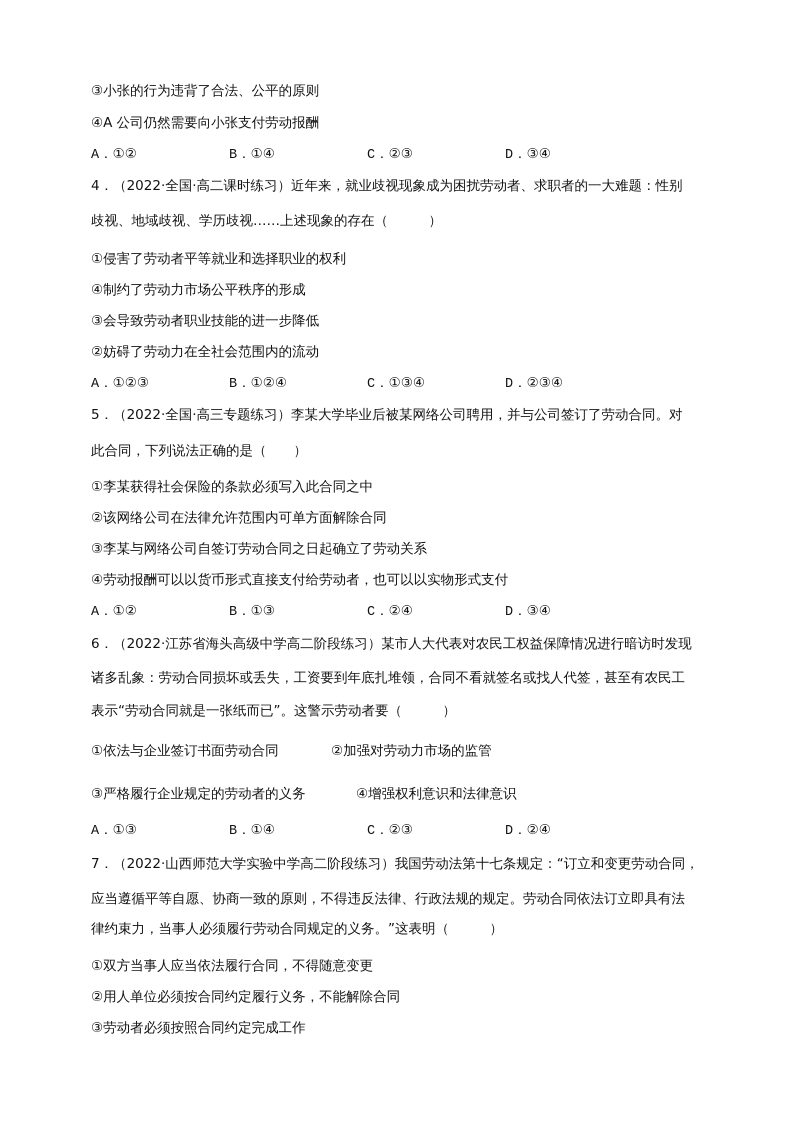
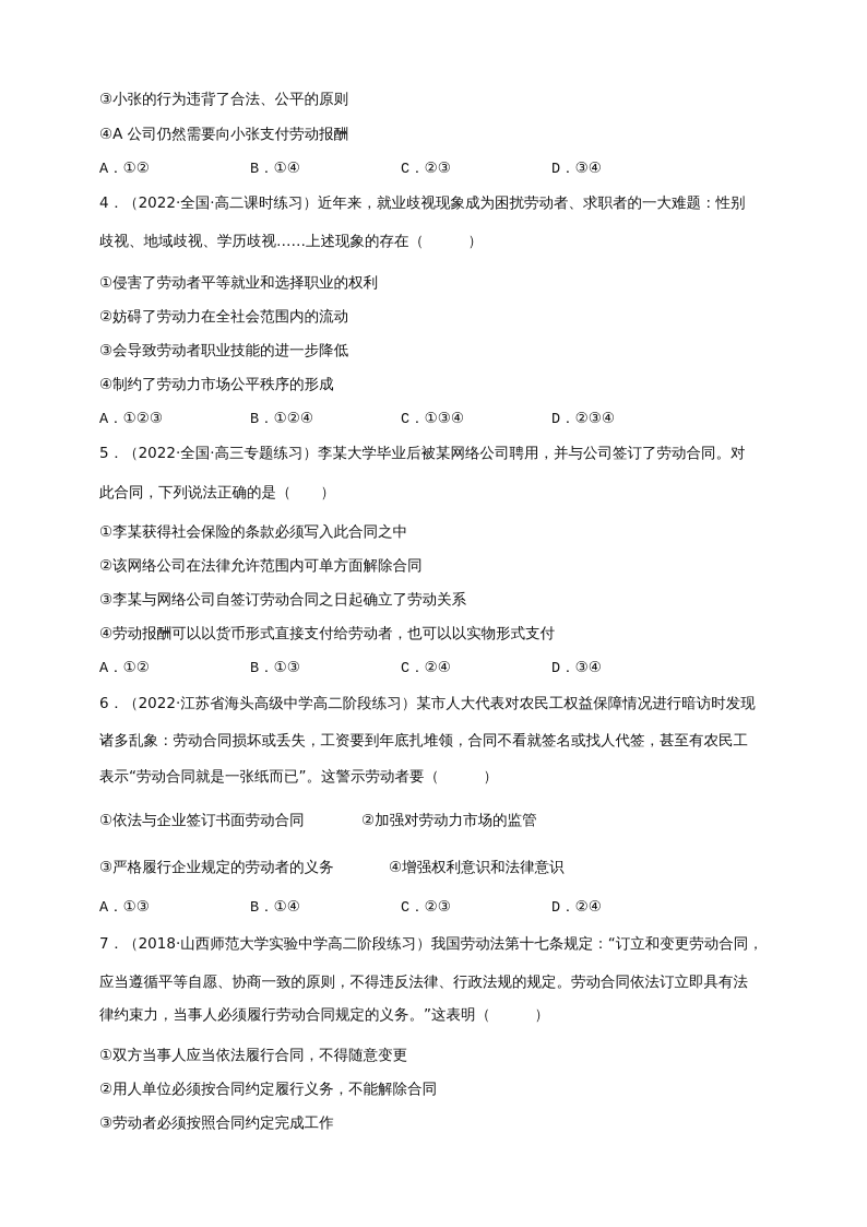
  ③小张的行为违背了合法、公平的原则
  ④A 公司仍然需要向小张支付劳动报酬
  A．①②
  B．①④
  C．②③
  D．③④
  4．（2022·全国·高二课时练习）近年来，就业歧视现象成为困扰劳动者、求职者的一大难题：性别
  歧视、地域歧视、学历歧视……上述现象的存在（ ）
  ①侵害了劳动者平等就业和选择职业的权利
- ④制约了劳动力市场公平秩序的形成
+ ②妨碍了劳动力在全社会范围内的流动
  ③会导致劳动者职业技能的进一步降低
- ②妨碍了劳动力在全社会范围内的流动
+ ④制约了劳动力市场公平秩序的形成
  A．①②③
  B．①②④
  C．①③④
  D．②③④
  5．（2022·全国·高三专题练习）李某大学毕业后被某网络公司聘用，并与公司签订了劳动合同。对
  此合同，下列说法正确的是（ ）
  ①李某获得社会保险的条款必须写入此合同之中
  ②该网络公司在法律允许范围内可单方面解除合同
  ③李某与网络公司自签订劳动合同之日起确立了劳动关系
  ④劳动报酬可以以货币形式直接支付给劳动者，也可以以实物形式支付
  A．①②
  B．①③
  C．②④
  D．③④
  6．（2022·江苏省海头高级中学高二阶段练习）某市人大代表对农民工权益保障情况进行暗访时发现
  诸多乱象：劳动合同损坏或丢失，工资要到年底扎堆领，合同不看就签名或找人代签，甚至有农民工
  表示“劳动合同就是一张纸而已”。这警示劳动者要（ ）
  ①依法与企业签订书面劳动合同
  ②加强对劳动力市场的监管
  ③严格履行企业规定的劳动者的义务
  ④增强权利意识和法律意识
  A．①③
  B．①④
  C．②③
  D．②④
- 7．（2022·山西师范大学实验中学高二阶段练习）我国劳动法第十七条规定：“订立和变更劳动合同，
+ 7．（2018·山西师范大学实验中学高二阶段练习）我国劳动法第十七条规定：“订立和变更劳动合同，
  应当遵循平等自愿、协商一致的原则，不得违反法律、行政法规的规定。劳动合同依法订立即具有法
  律约束力，当事人必须履行劳动合同规定的义务。”这表明（ ）
  ①双方当事人应当依法履行合同，不得随意变更
  ②用人单位必须按合同约定履行义务，不能解除合同
  ③劳动者必须按照合同约定完成工作
